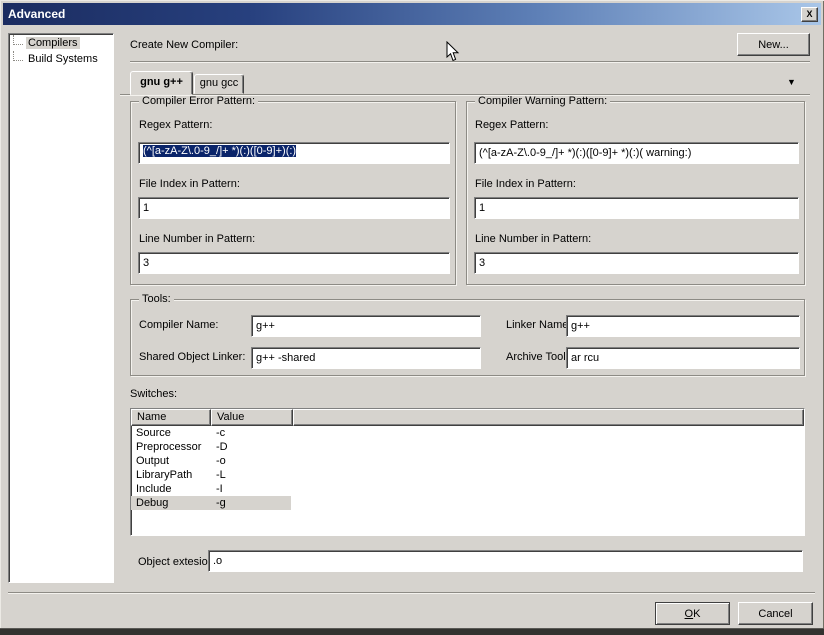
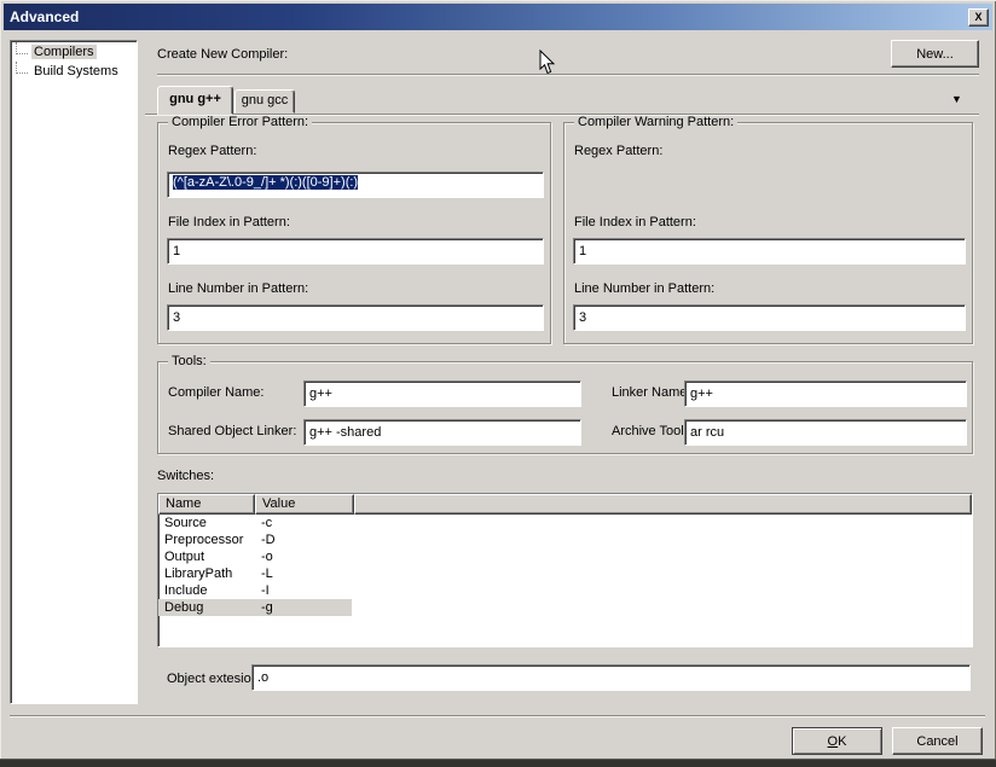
  Advanced
  X
  Compilers
  Build Systems
  Create New Compiler:
  New...
  gnu g++
  gnu gcc
  ▼
  Compiler Error Pattern:
  Regex Pattern:
  (^[a-zA-Z\.0-9_/]+ *)(:)([0-9]+)(:)
  File Index in Pattern:
  1
  Line Number in Pattern:
  3
  Compiler Warning Pattern:
  Regex Pattern:
- (^[a-zA-Z\.0-9_/]+ *)(:)([0-9]+ *)(:)( warning:)
  File Index in Pattern:
  1
  Line Number in Pattern:
  3
  Tools:
  Compiler Name:
  g++
  Linker Nam
  g++
  Shared Object Linker:
  g++ -shared
  Archive Tool
  ar rcu
  Switches:
  Name
  Value
  Source
  -c
  Preprocessor
  -D
  Output
  -o
  LibraryPath
  -L
  Include
  -I
  Debug
  -g
  Object extesio
  .o
  OK
  Cancel
